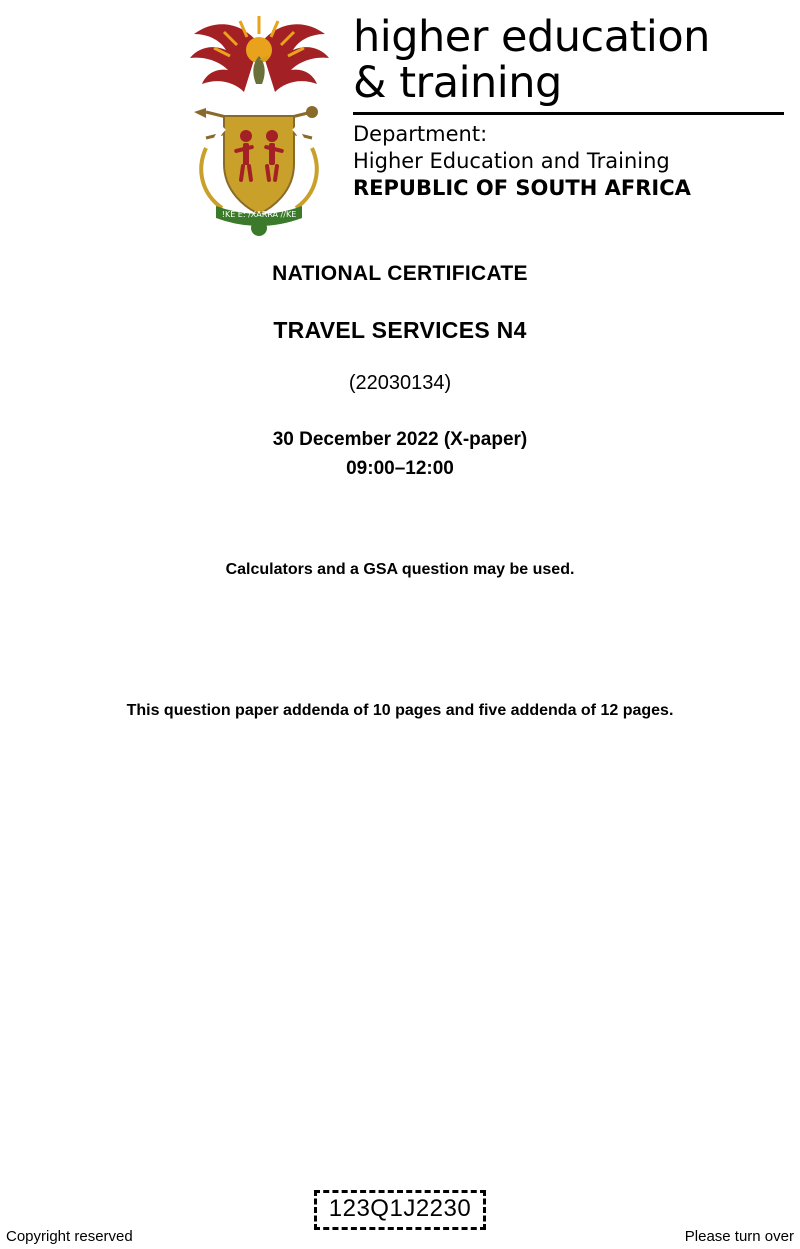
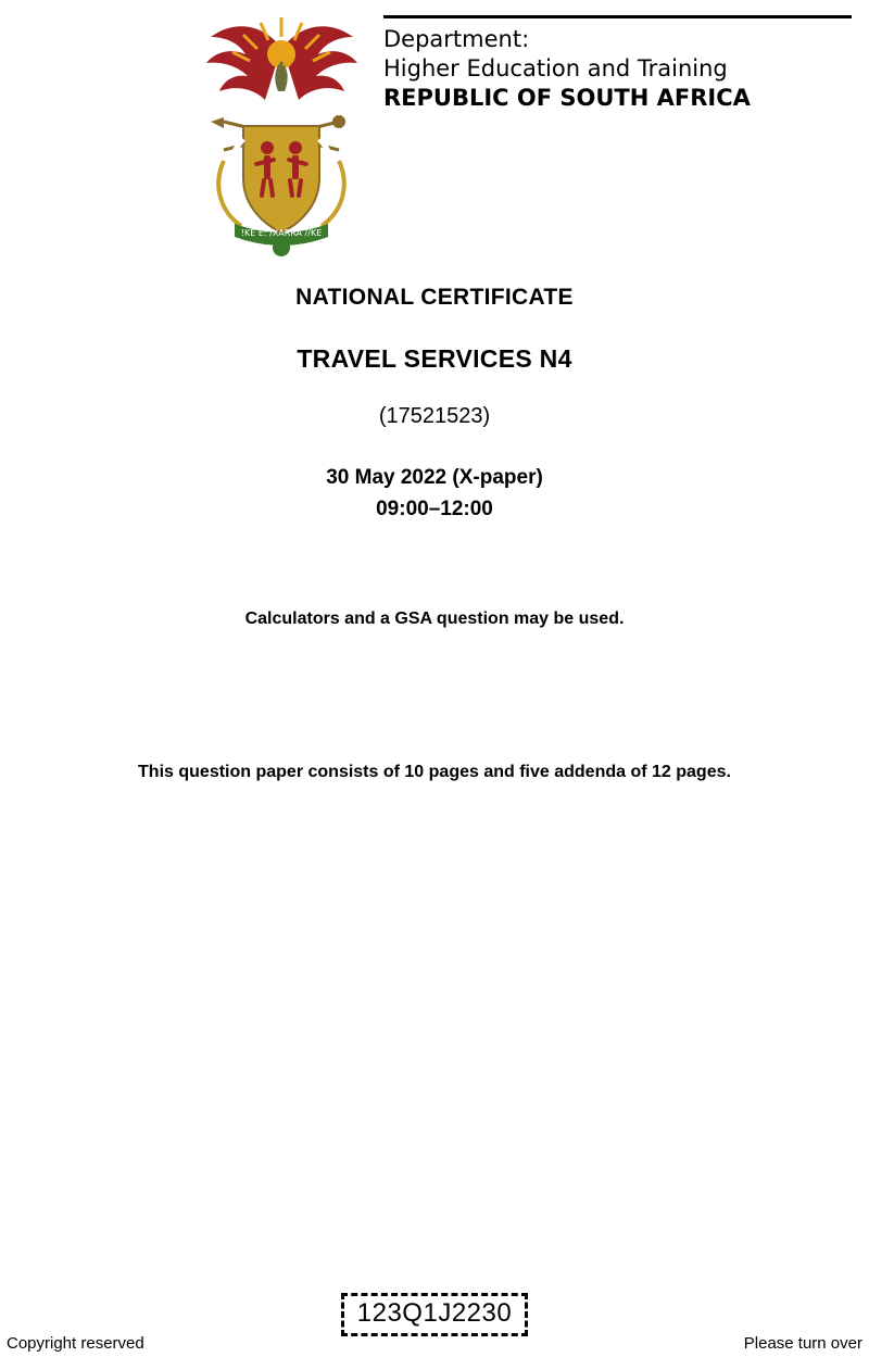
  !KE E: /XARRA //KE
- higher education
- & training
  Department:
  Higher Education and Training
  REPUBLIC OF SOUTH AFRICA
  NATIONAL CERTIFICATE
  TRAVEL SERVICES N4
- (22030134)
+ (17521523)
- 30 December 2022 (X-paper)
+ 30 May 2022 (X-paper)
  09:00–12:00
  Calculators and a GSA question may be used.
- This question paper addenda of 10 pages and five addenda of 12 pages.
+ This question paper consists of 10 pages and five addenda of 12 pages.
  123Q1J2230
  Copyright reserved
  Please turn over
